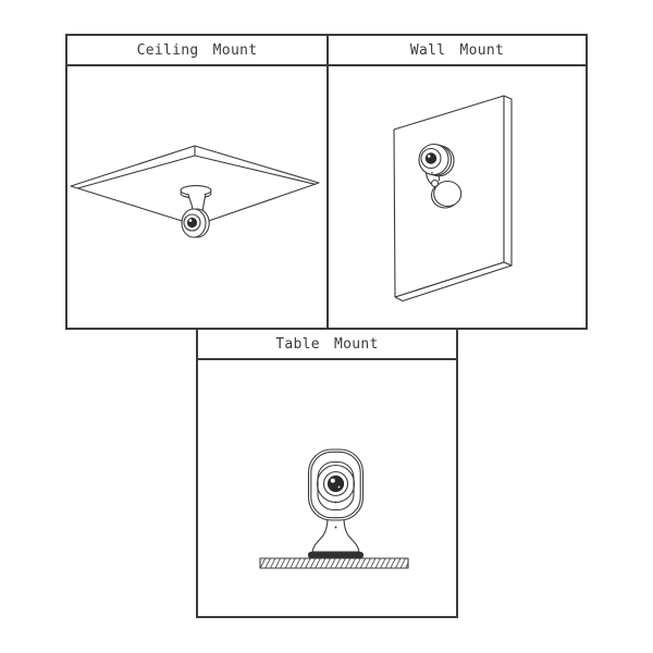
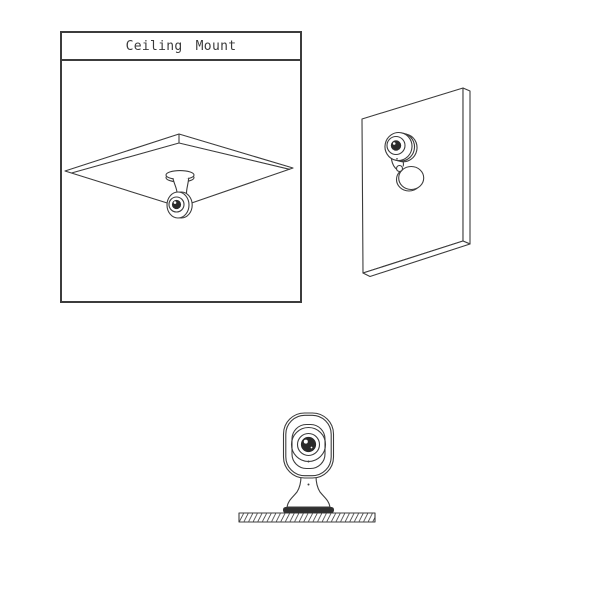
  Ceiling Mount
- Wall Mount
- Table Mount
